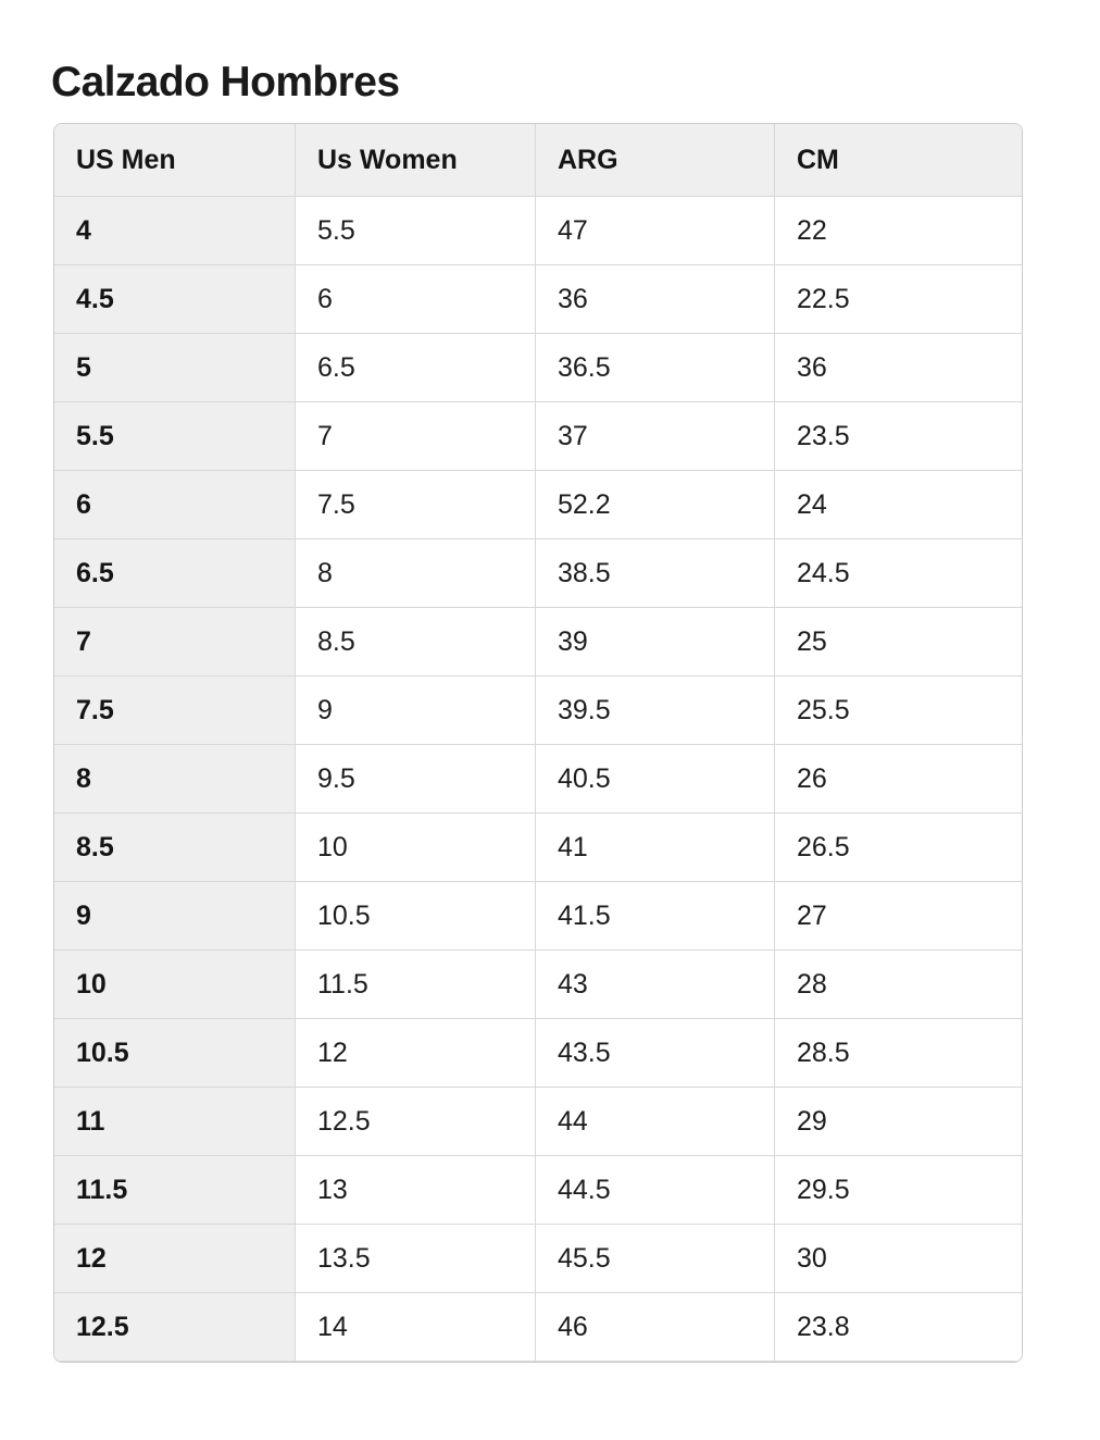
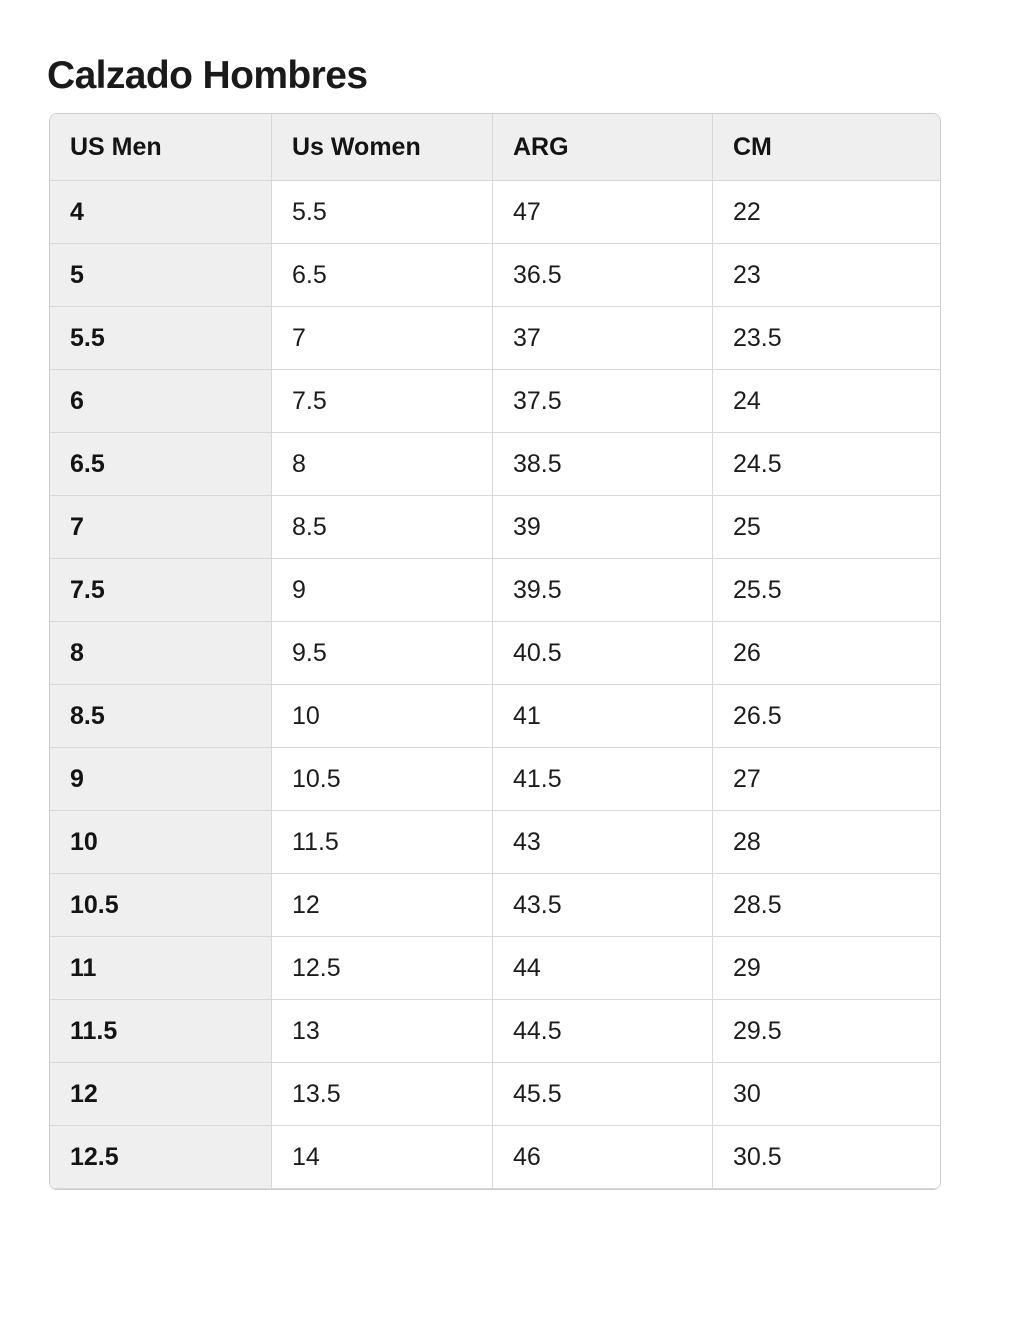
  Calzado Hombres
  US Men	Us Women	ARG	CM
  4	5.5	47	22
- 4.5	6	36	22.5
- 5	6.5	36.5	36
+ 5	6.5	36.5	23
  5.5	7	37	23.5
- 6	7.5	52.2	24
+ 6	7.5	37.5	24
  6.5	8	38.5	24.5
  7	8.5	39	25
  7.5	9	39.5	25.5
  8	9.5	40.5	26
  8.5	10	41	26.5
  9	10.5	41.5	27
  10	11.5	43	28
  10.5	12	43.5	28.5
  11	12.5	44	29
  11.5	13	44.5	29.5
  12	13.5	45.5	30
- 12.5	14	46	23.8
+ 12.5	14	46	30.5
